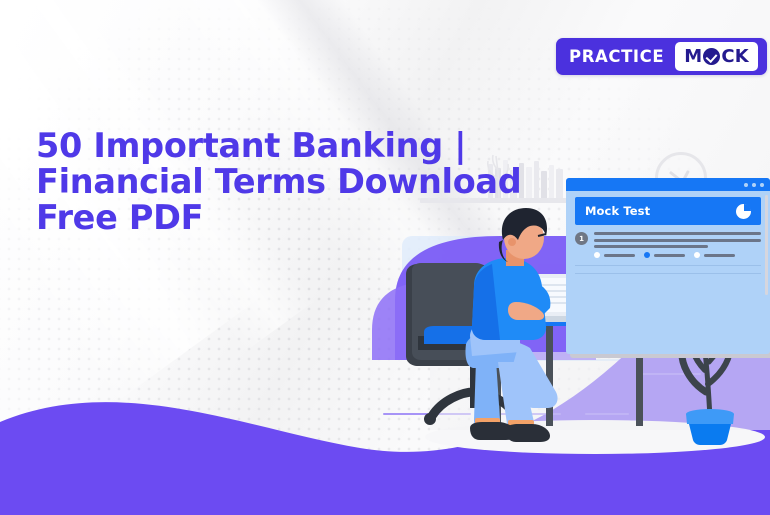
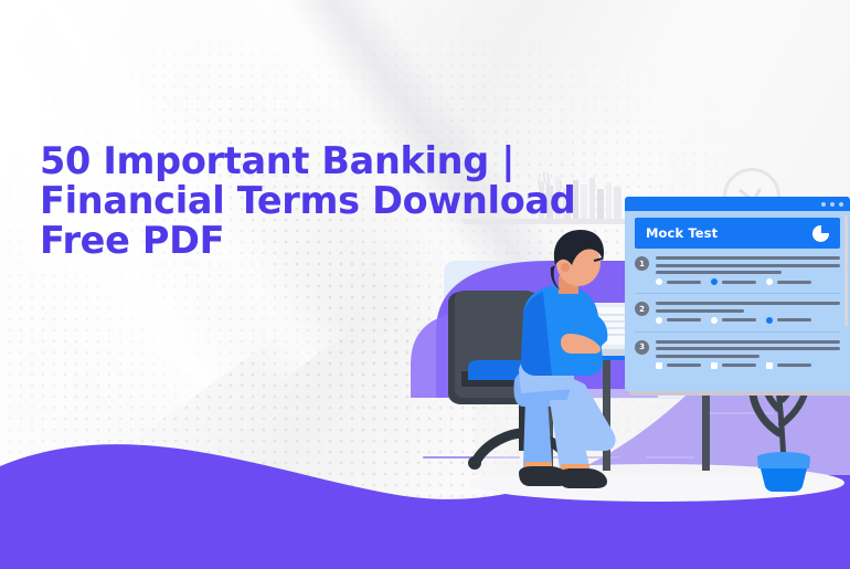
  Mock Test
  1
+ 2
+ 3
  50 Important Banking |
  Financial Terms Download
  Free PDF
- PRACTICE
- M
- CK
